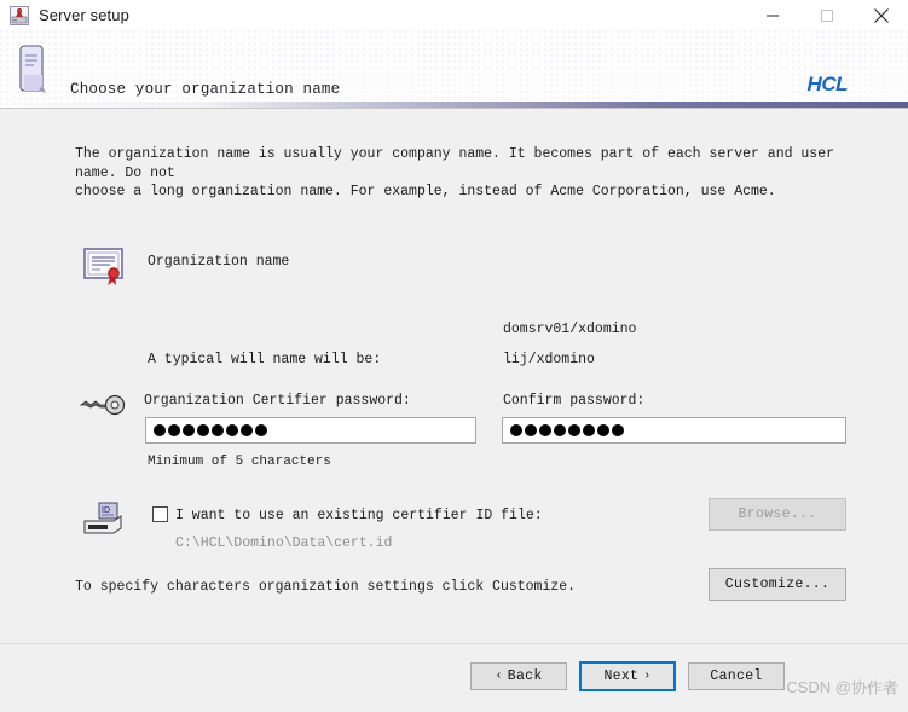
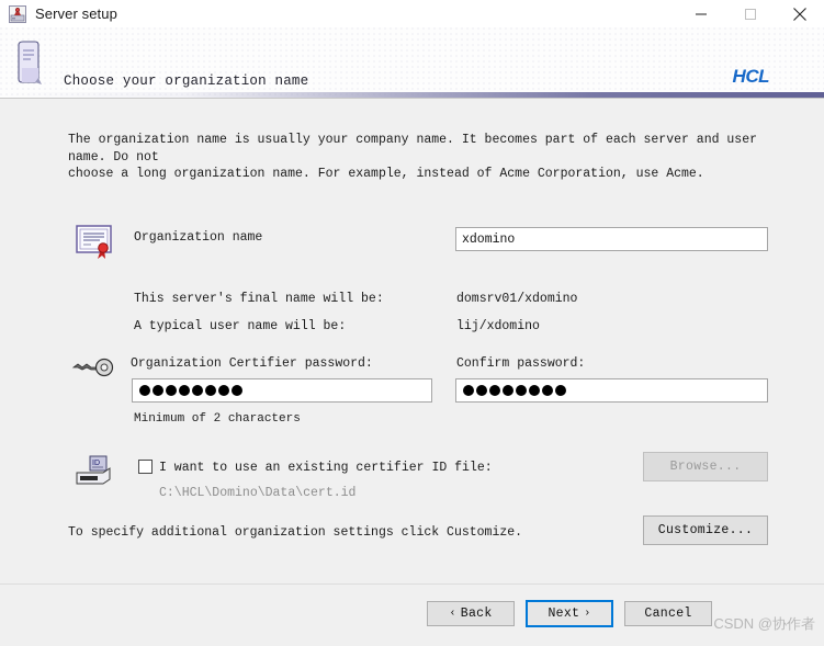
  Server setup
  Choose your organization name
  HCL
  The organization name is usually your company name. It becomes part of each server and user name. Do not
  choose a long organization name. For example, instead of Acme Corporation, use Acme.
  Organization name
+ xdomino
+ This server's final name will be:
  domsrv01/xdomino
- A typical will name will be:
+ A typical user name will be:
  lij/xdomino
  Organization Certifier password:
- Minimum of 5 characters
+ Minimum of 2 characters
  Confirm password:
  I want to use an existing certifier ID file:
  C:\HCL\Domino\Data\cert.id
  Browse...
- To specify characters organization settings click Customize.
+ To specify additional organization settings click Customize.
  Customize...
  ‹
  Back
  Next
  ›
  Cancel
  CSDN @协作者
